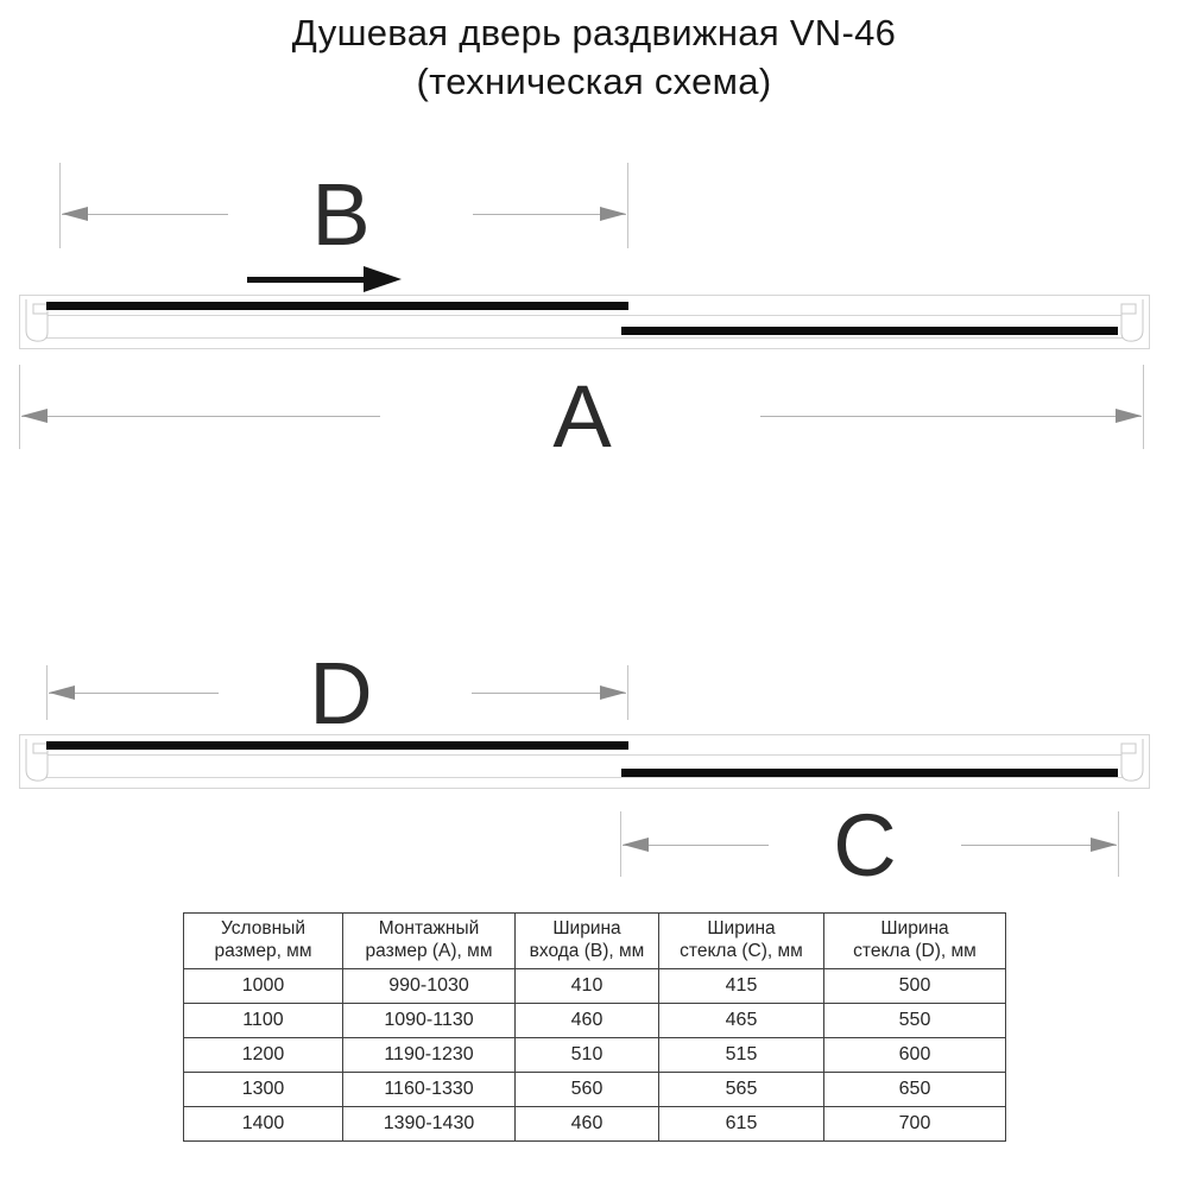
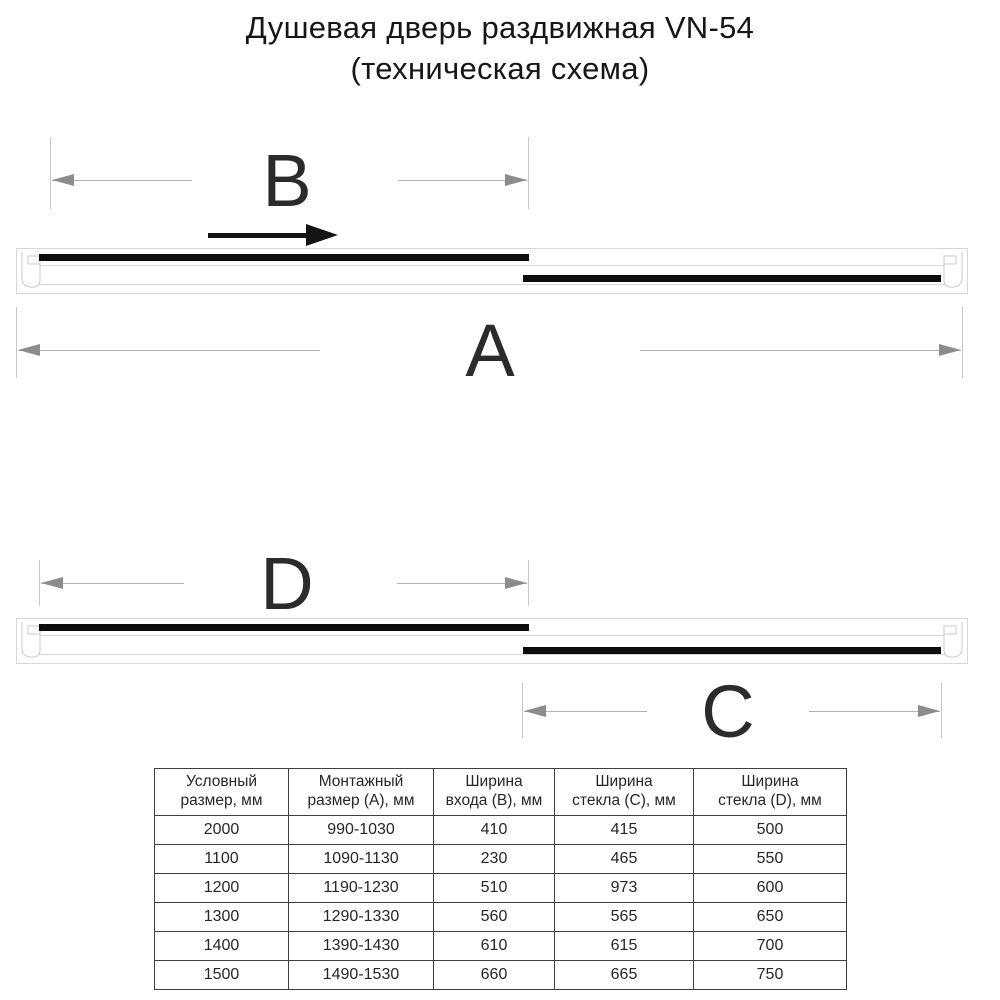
- Душевая дверь раздвижная VN-46
+ Душевая дверь раздвижная VN-54
  (техническая схема)
  B
  A
  D
  C
  Условный размер, мм	Монтажный размер (А), мм	Ширина входа (В), мм	Ширина стекла (С), мм	Ширина стекла (D), мм
- 1000	990-1030	410	415	500
+ 2000	990-1030	410	415	500
- 1100	1090-1130	460	465	550
+ 1100	1090-1130	230	465	550
- 1200	1190-1230	510	515	600
+ 1200	1190-1230	510	973	600
- 1300	1160-1330	560	565	650
+ 1300	1290-1330	560	565	650
- 1400	1390-1430	460	615	700
+ 1400	1390-1430	610	615	700
+ 1500	1490-1530	660	665	750
